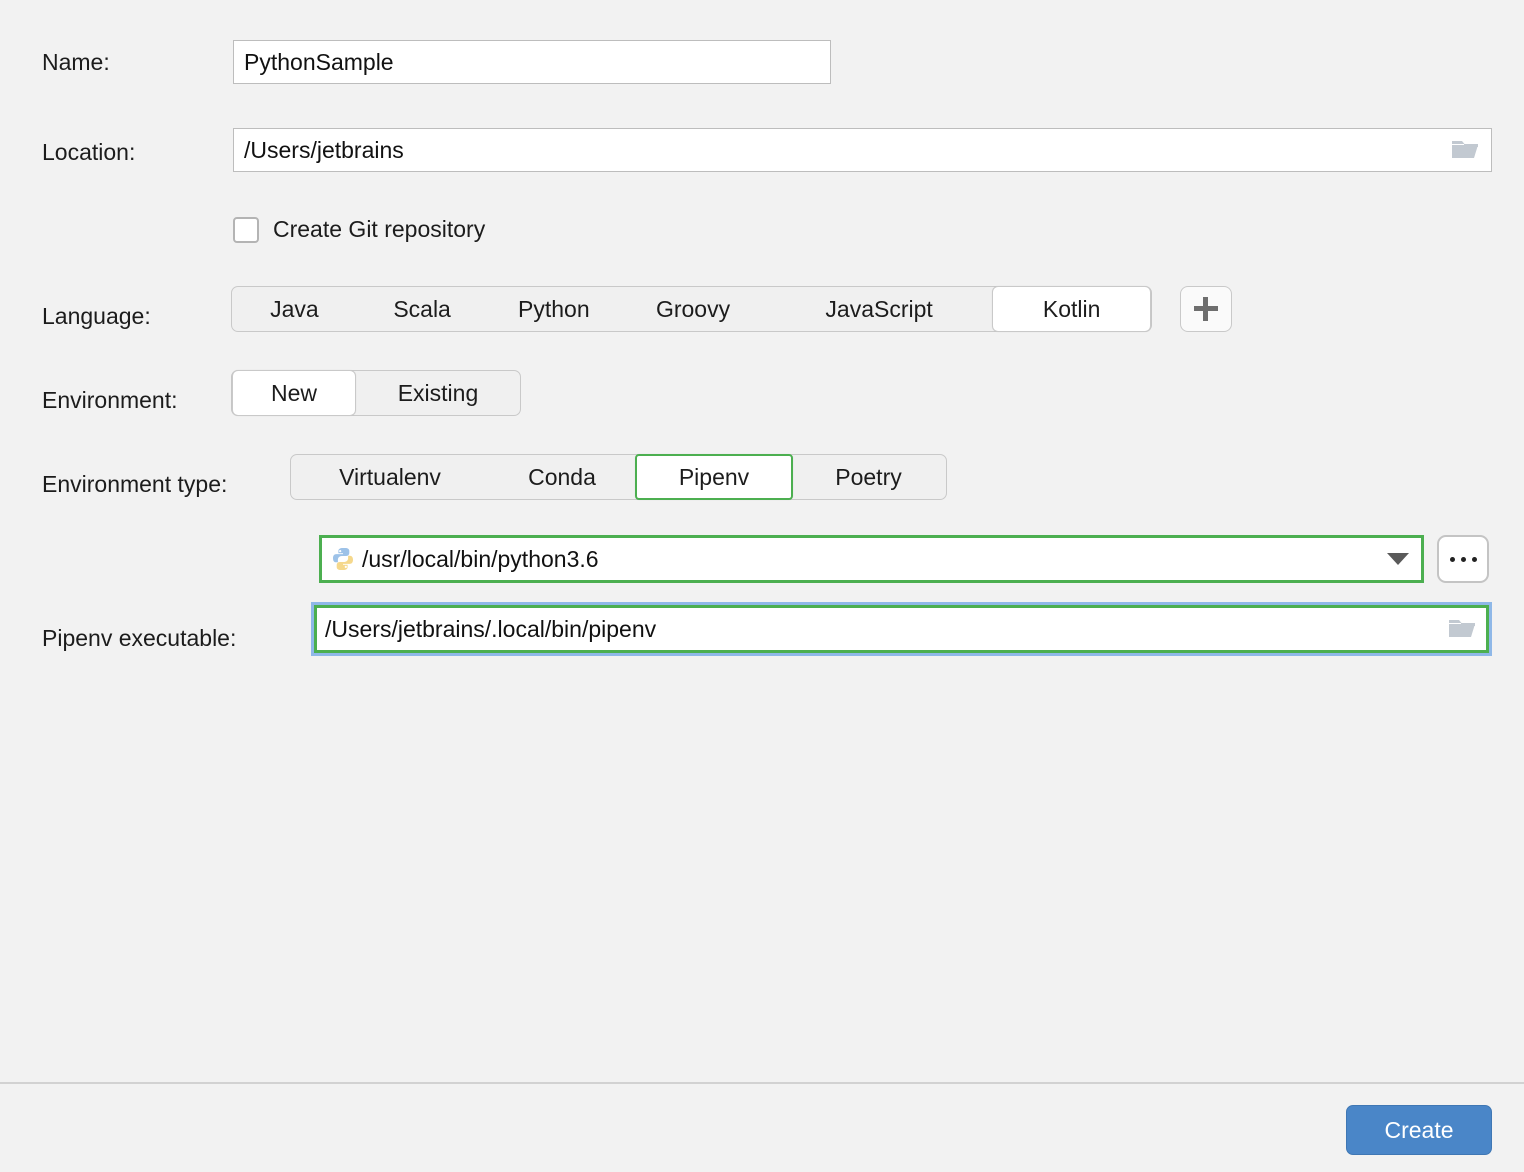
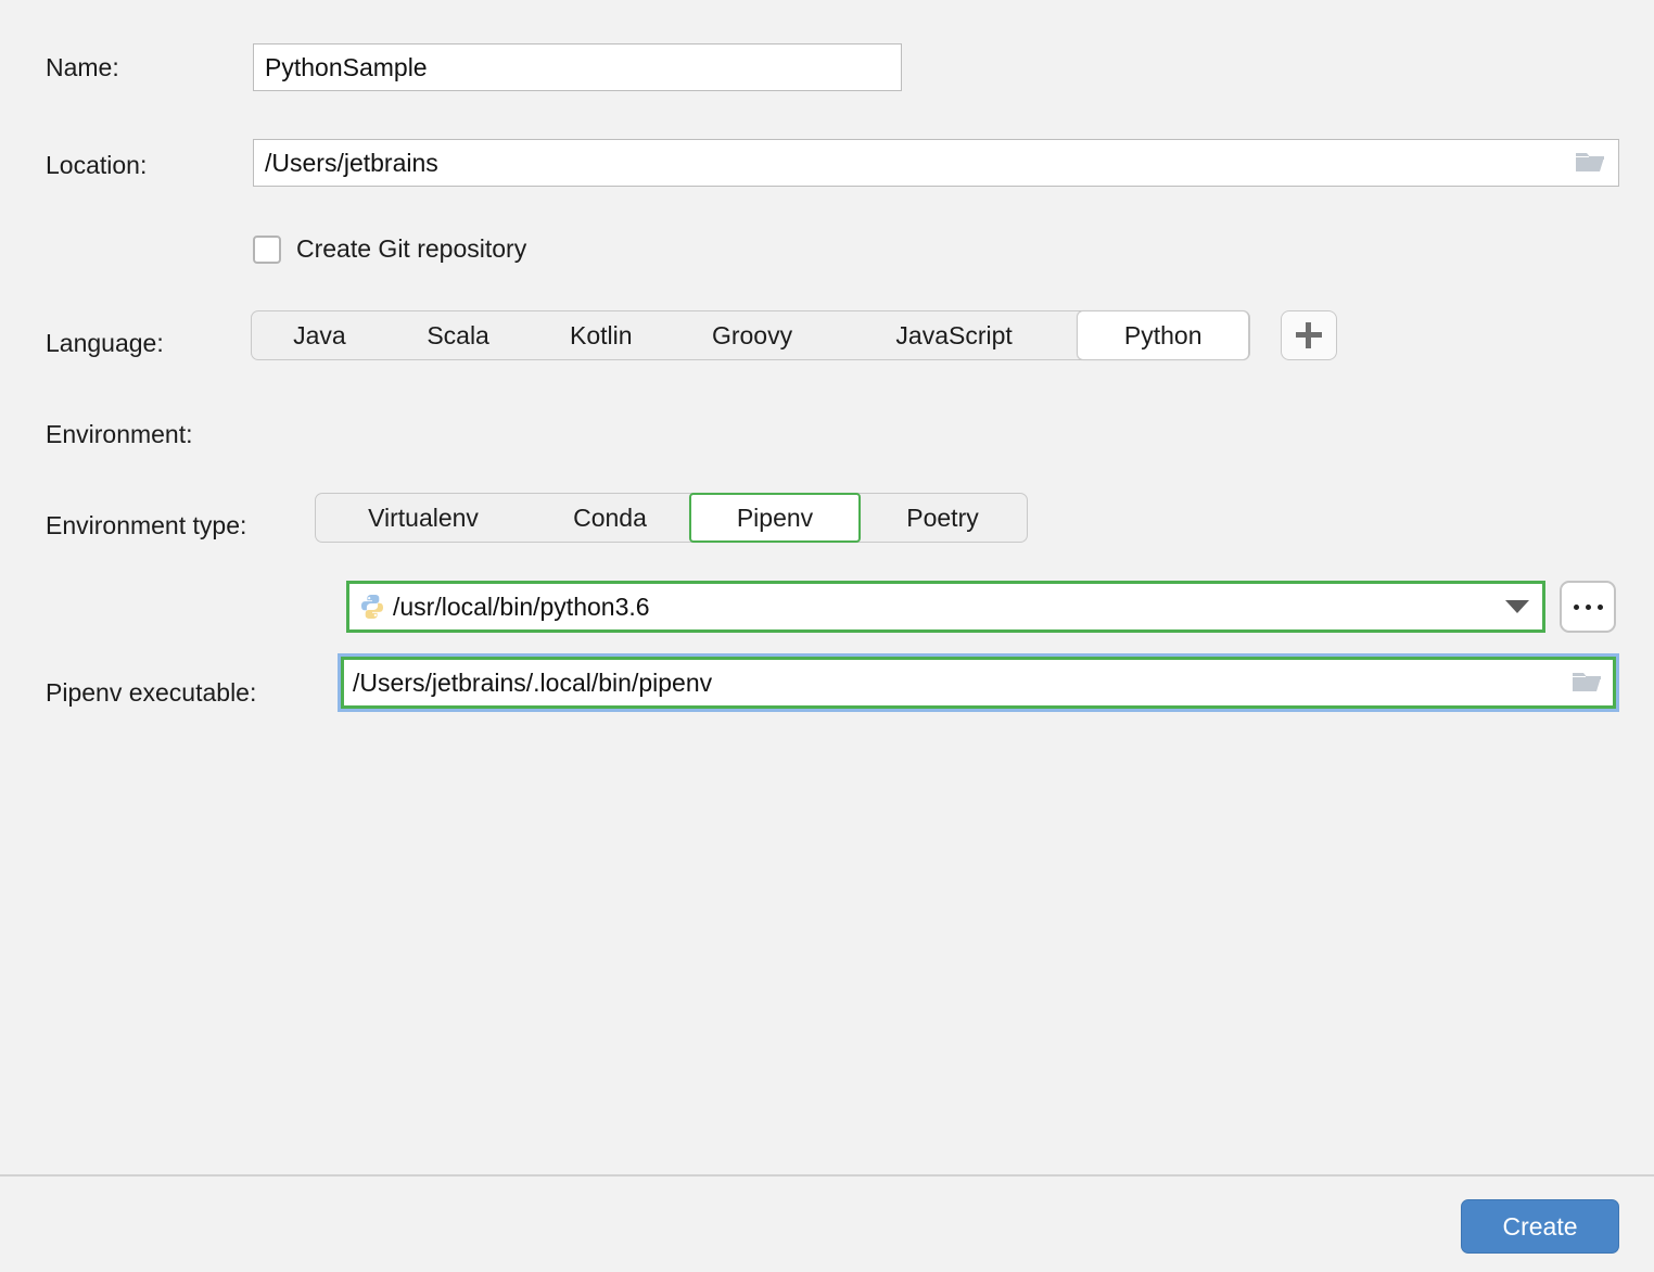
  Name:
  PythonSample
  Location:
  /Users/jetbrains
  Create Git repository
  Language:
  Java
  Scala
- Python
+ Kotlin
  Groovy
  JavaScript
- Kotlin
+ Python
  Environment:
- New
- Existing
  Environment type:
  Virtualenv
  Conda
  Pipenv
  Poetry
  /usr/local/bin/python3.6
  Pipenv executable:
  /Users/jetbrains/.local/bin/pipenv
  Create
